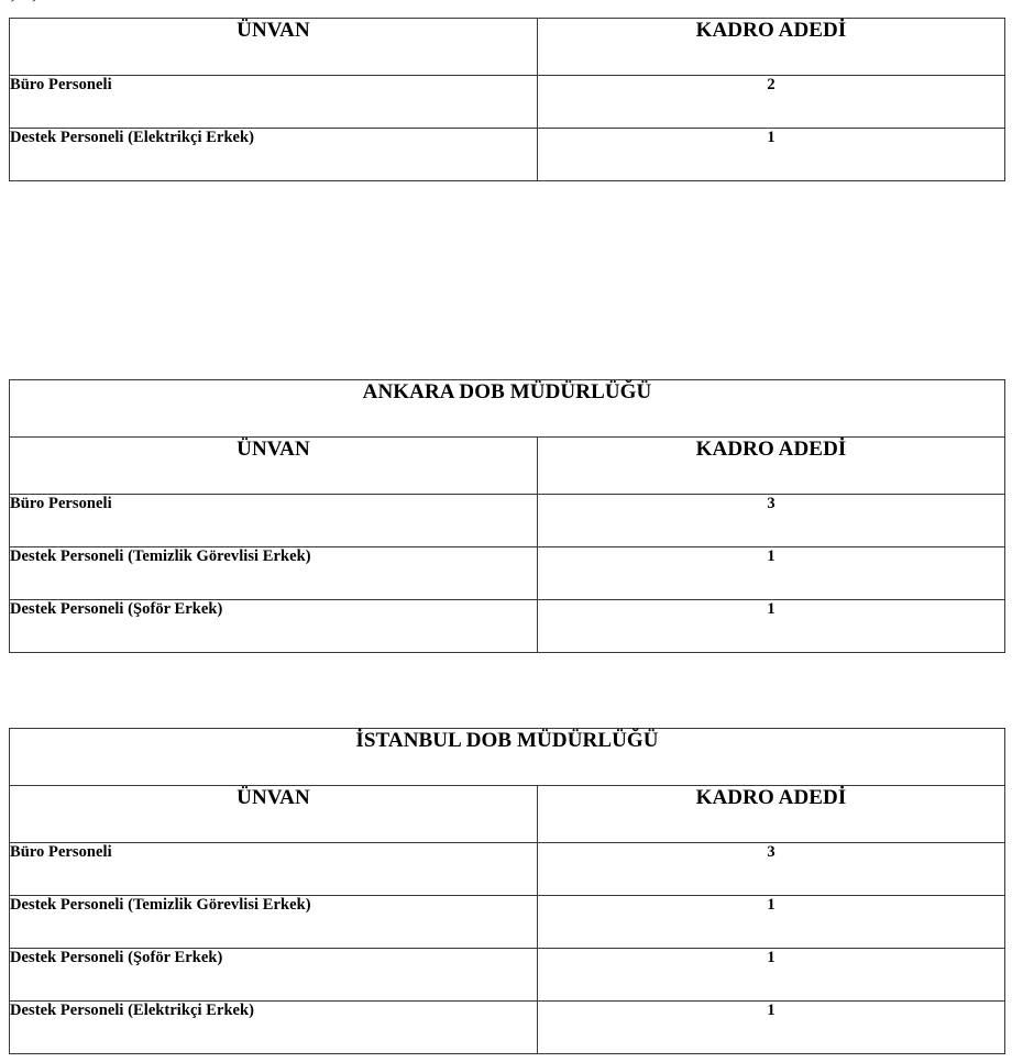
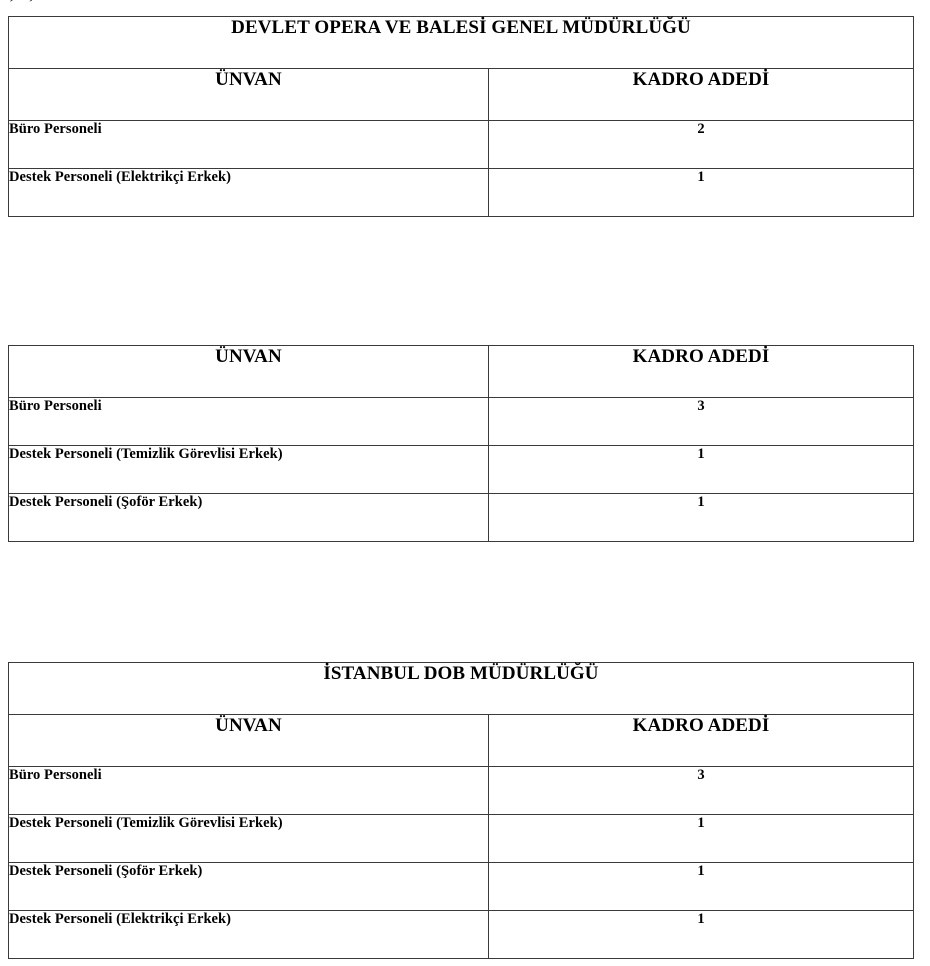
+ DEVLET OPERA VE BALESİ GENEL MÜDÜRLÜĞÜ
  ÜNVAN	KADRO ADEDİ
  Büro Personeli	2
  Destek Personeli (Elektrikçi Erkek)	1
- ANKARA DOB MÜDÜRLÜĞÜ
  ÜNVAN	KADRO ADEDİ
  Büro Personeli	3
  Destek Personeli (Temizlik Görevlisi Erkek)	1
  Destek Personeli (Şoför Erkek)	1
  İSTANBUL DOB MÜDÜRLÜĞÜ
  ÜNVAN	KADRO ADEDİ
  Büro Personeli	3
  Destek Personeli (Temizlik Görevlisi Erkek)	1
  Destek Personeli (Şoför Erkek)	1
  Destek Personeli (Elektrikçi Erkek)	1
